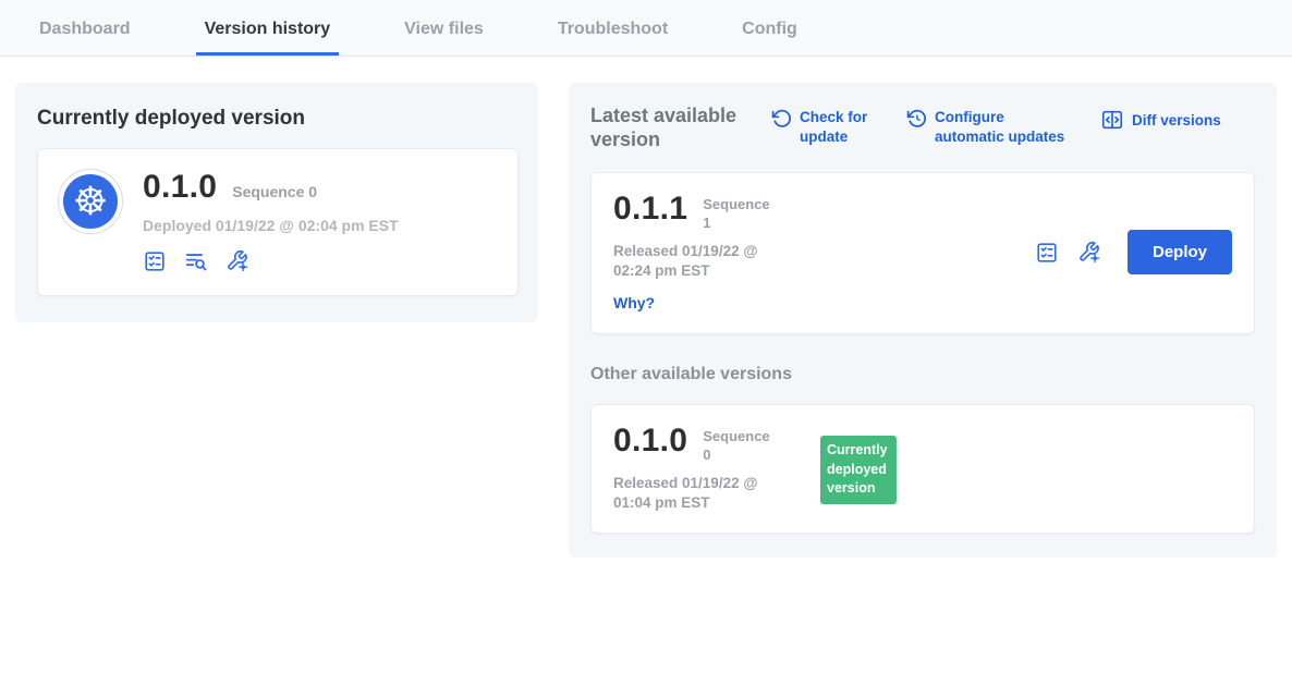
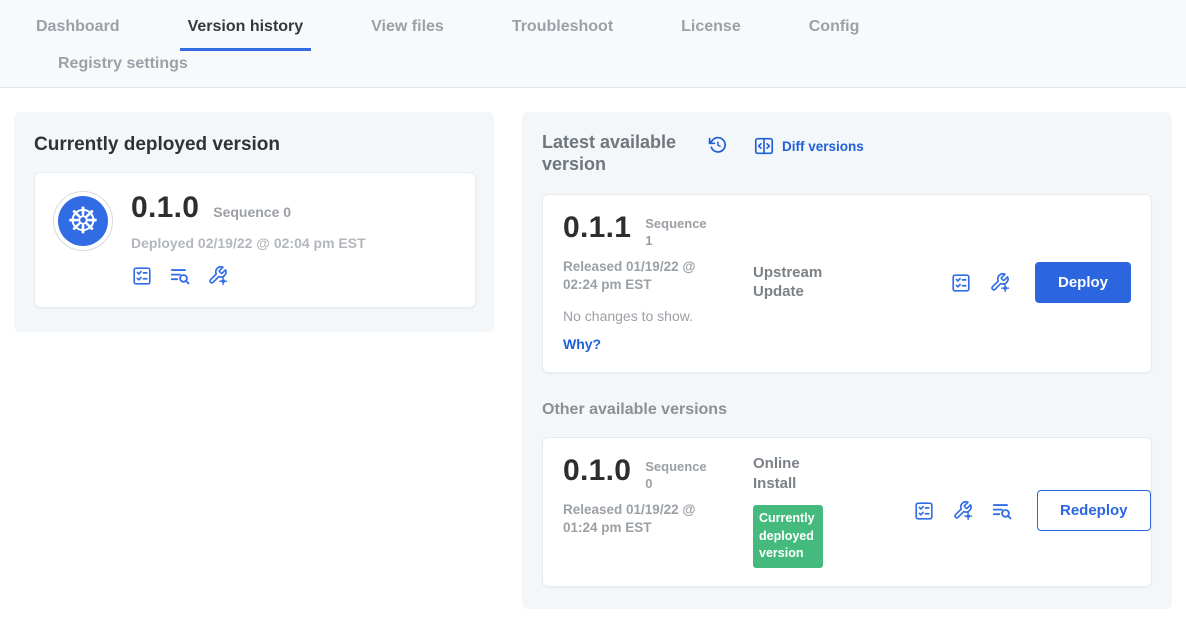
  Dashboard
  Version history
  View files
  Troubleshoot
+ License
  Config
+ Registry settings
  Currently deployed version
  ☸
  0.1.0
  Sequence 0
- Deployed 01/19/22 @ 02:04 pm EST
+ Deployed 02/19/22 @ 02:04 pm EST
  Latest available version
- Check for update
- Configure automatic updates
  Diff versions
  0.1.1
  Sequence 1
  Released 01/19/22 @ 02:24 pm EST
+ No changes to show.
  Why?
+ Upstream Update
  Deploy
  Other available versions
  0.1.0
  Sequence 0
- Released 01/19/22 @ 01:04 pm EST
+ Released 01/19/22 @ 01:24 pm EST
+ Online Install
  Currently deployed version
+ Redeploy
